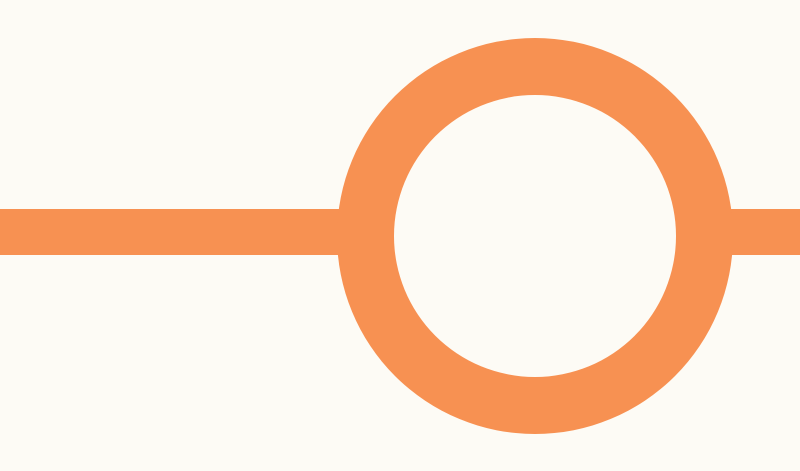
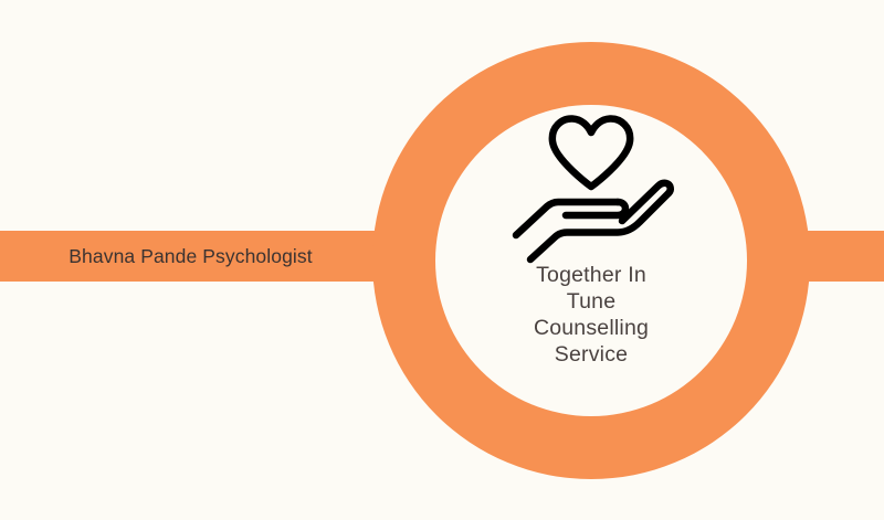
+ Bhavna Pande Psychologist
+ Together In
+ Tune
+ Counselling
+ Service
